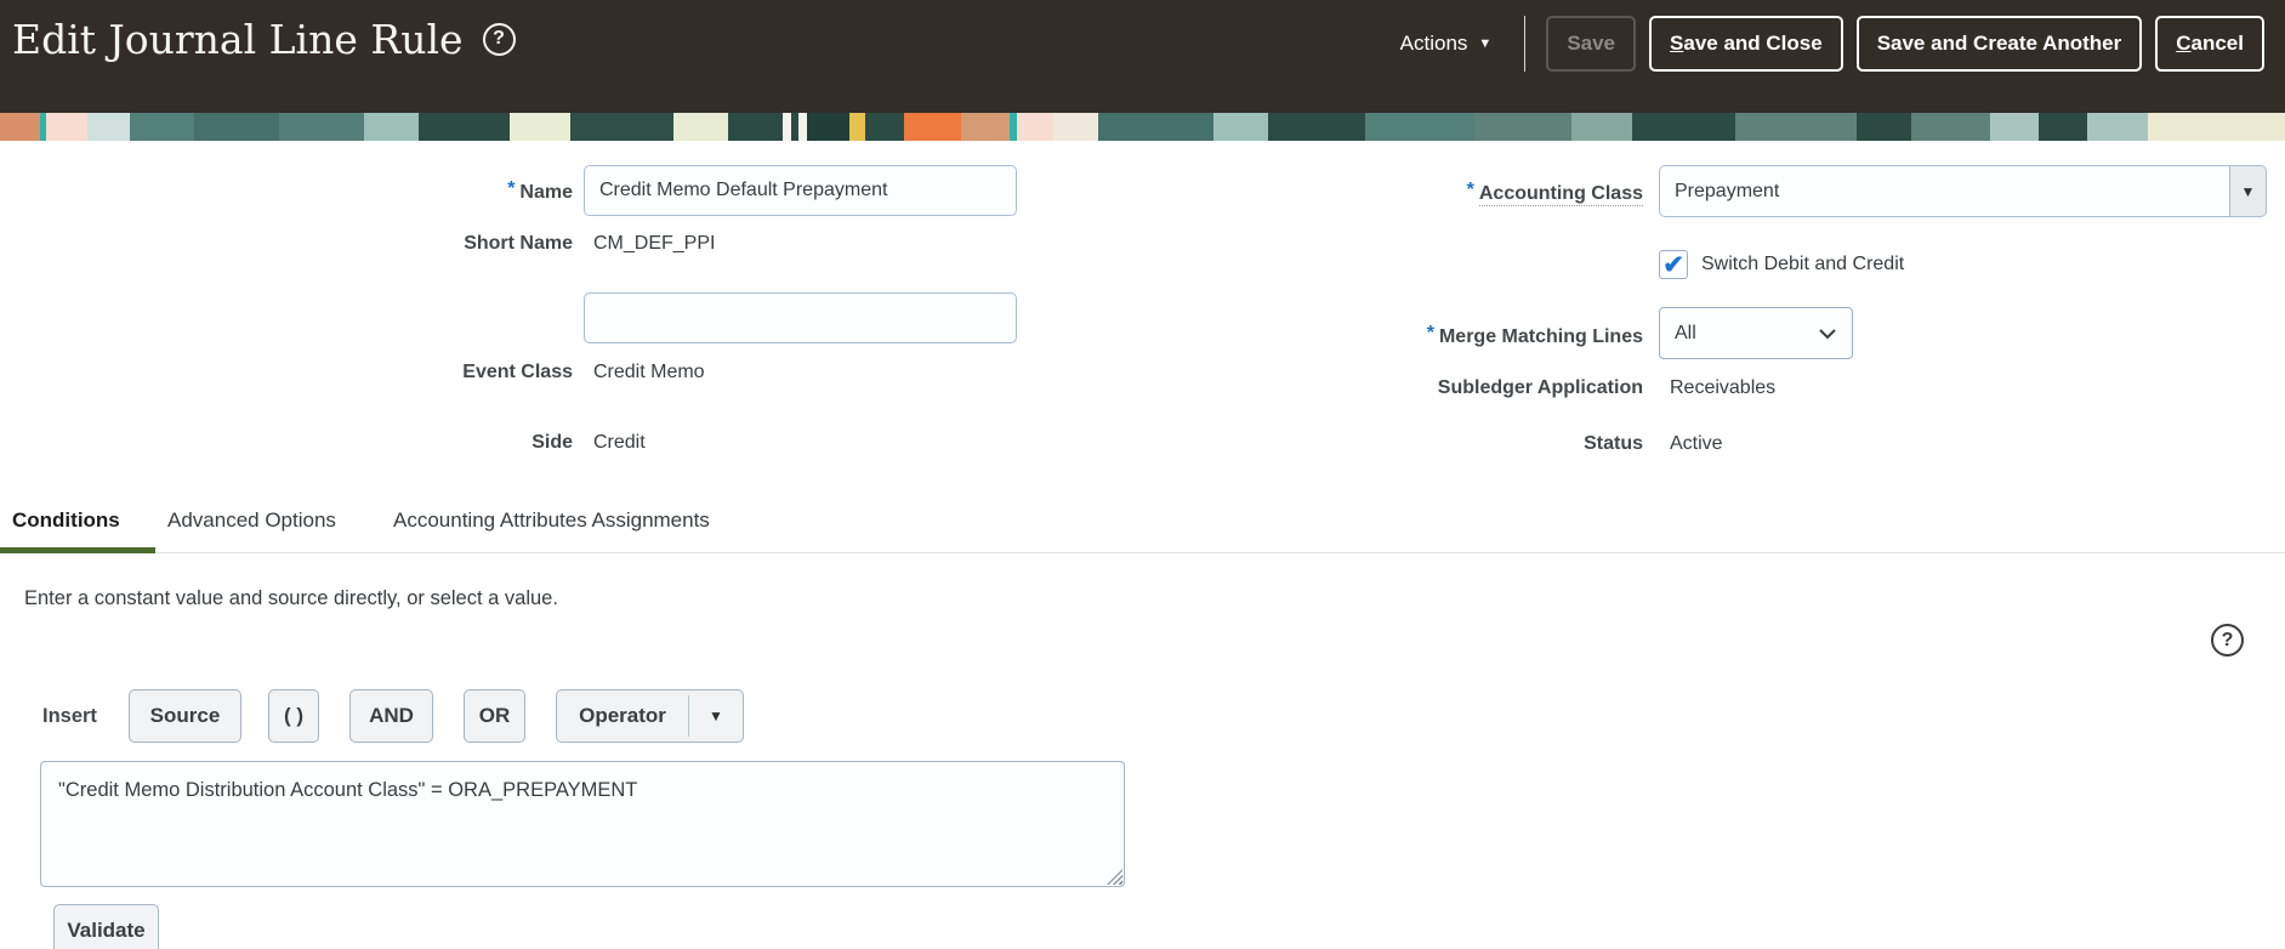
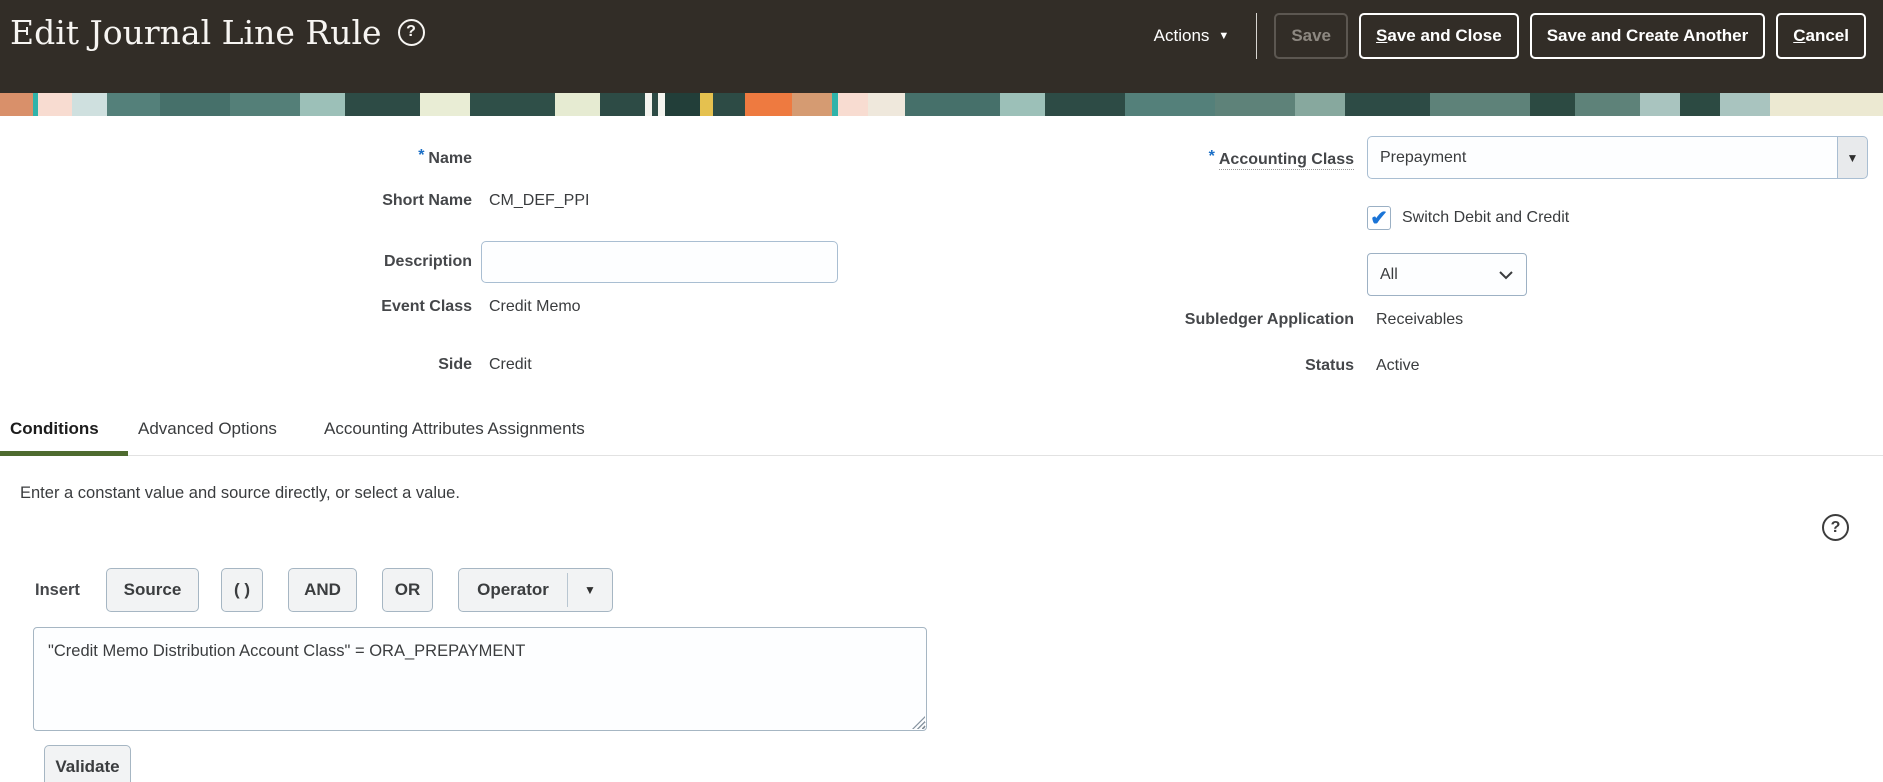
  Edit Journal Line Rule
  ?
  Actions
  ▼
  Save
  Save and Close
  Save and Create Another
  Cancel
  * Name
- Credit Memo Default Prepayment
  Short Name
  CM_DEF_PPI
+ Description
  Event Class
  Credit Memo
  Side
  Credit
  * Accounting Class
  Prepayment
  ▼
  ✔
  Switch Debit and Credit
- * Merge Matching Lines
  All
  Subledger Application
  Receivables
  Status
  Active
  Conditions
  Advanced Options
  Accounting Attributes Assignments
  Enter a constant value and source directly, or select a value.
  ?
  Insert
  Source
  ( )
  AND
  OR
  Operator
  ▼
  "Credit Memo Distribution Account Class" = ORA_PREPAYMENT
  Validate
